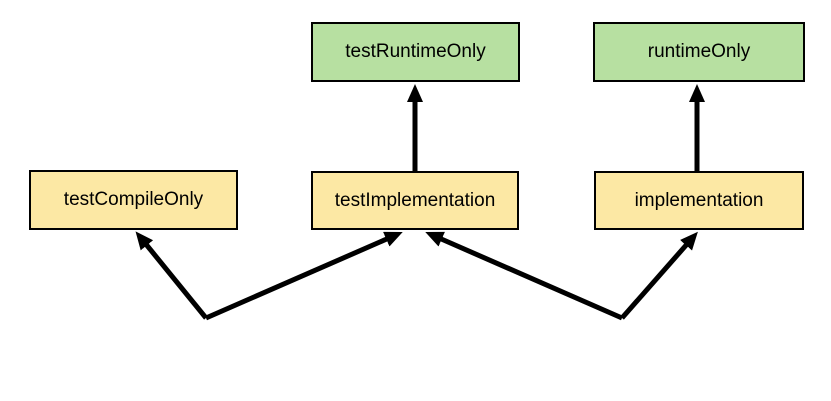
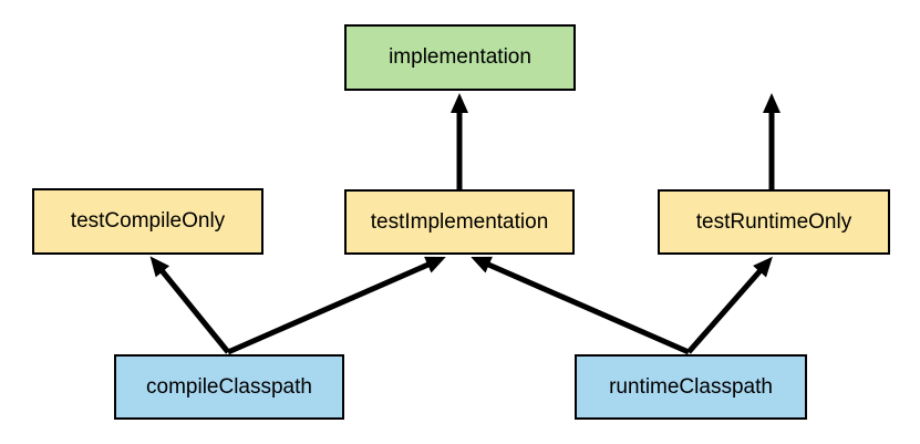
- testRuntimeOnly
+ implementation
- runtimeOnly
  testCompileOnly
  testImplementation
- implementation
+ testRuntimeOnly
+ compileClasspath
+ runtimeClasspath
